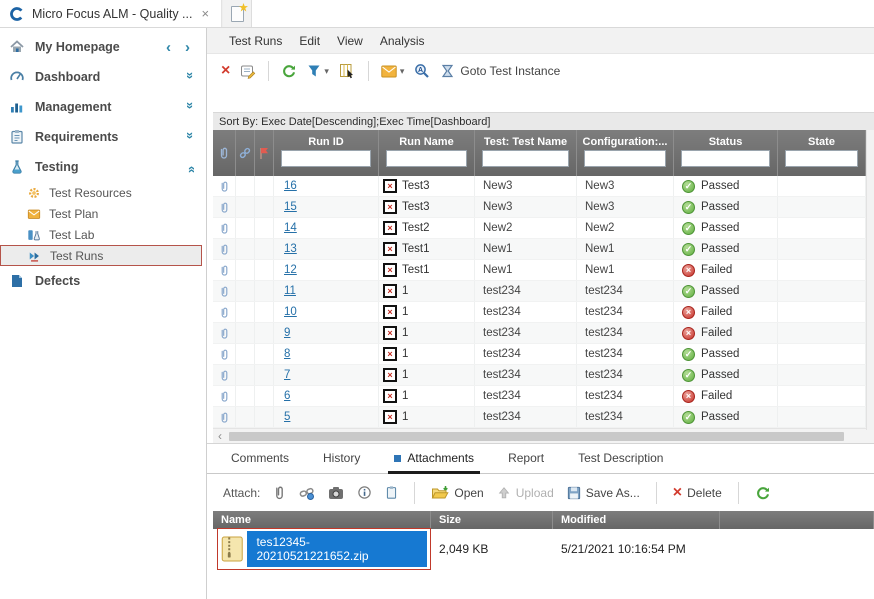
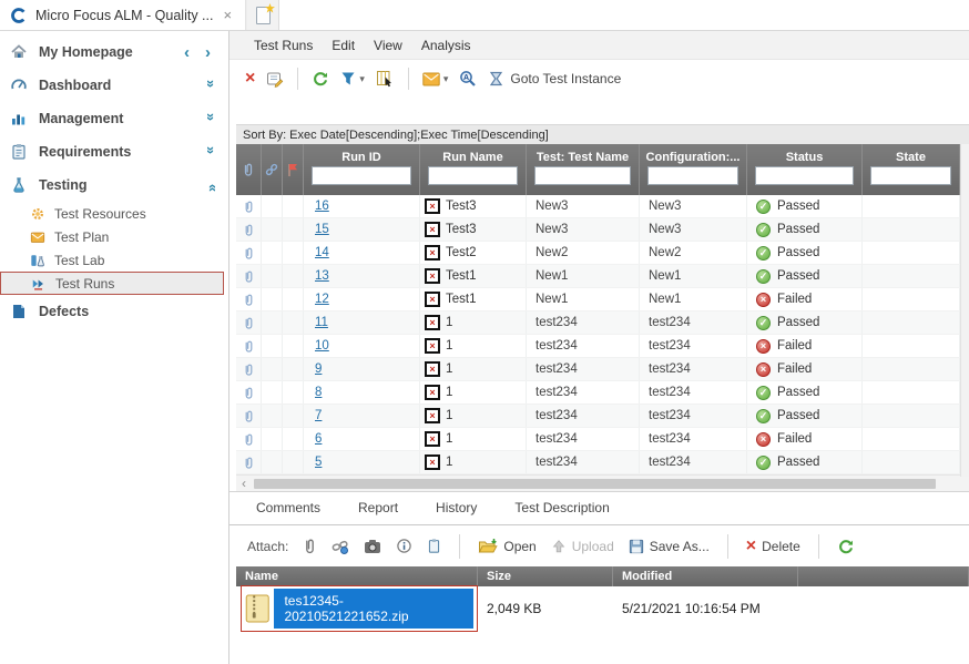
  Micro Focus ALM - Quality ...
  ×
  My Homepage
  ‹
  ›
  Dashboard
  Management
  Requirements
  Testing
  Test Resources
  Test Plan
  Test Lab
  Test Runs
  Defects
  Test Runs
  Edit
  View
  Analysis
  ×
  ▾
  ▾
  Goto Test Instance
- Sort By: Exec Date[Descending];Exec Time[Dashboard]
+ Sort By: Exec Date[Descending];Exec Time[Descending]
  Run ID
  Run Name
  Test: Test Name
  Configuration:...
  Status
  State
  16
  ×
  Test3
  New3
  New3
  Passed
  15
  ×
  Test3
  New3
  New3
  Passed
  14
  ×
  Test2
  New2
  New2
  Passed
  13
  ×
  Test1
  New1
  New1
  Passed
  12
  ×
  Test1
  New1
  New1
  Failed
  11
  ×
  1
  test234
  test234
  Passed
  10
  ×
  1
  test234
  test234
  Failed
  9
  ×
  1
  test234
  test234
  Failed
  8
  ×
  1
  test234
  test234
  Passed
  7
  ×
  1
  test234
  test234
  Passed
  6
  ×
  1
  test234
  test234
  Failed
  5
  ×
  1
  test234
  test234
  Passed
  ‹
  Comments
- History
+ Report
- Attachments
- Report
+ History
  Test Description
  Attach:
  Open
  Upload
  Save As...
  ×
  Delete
  Name
  Size
  Modified
  tes12345-20210521221652.zip
  2,049 KB
  5/21/2021 10:16:54 PM
